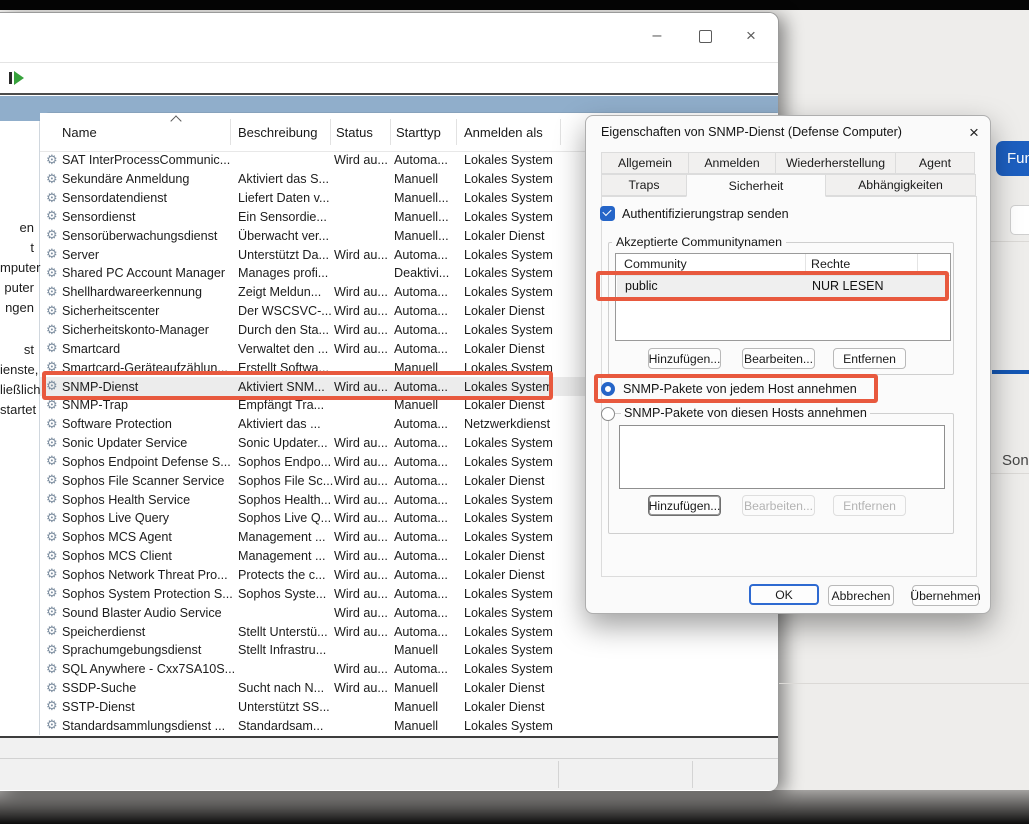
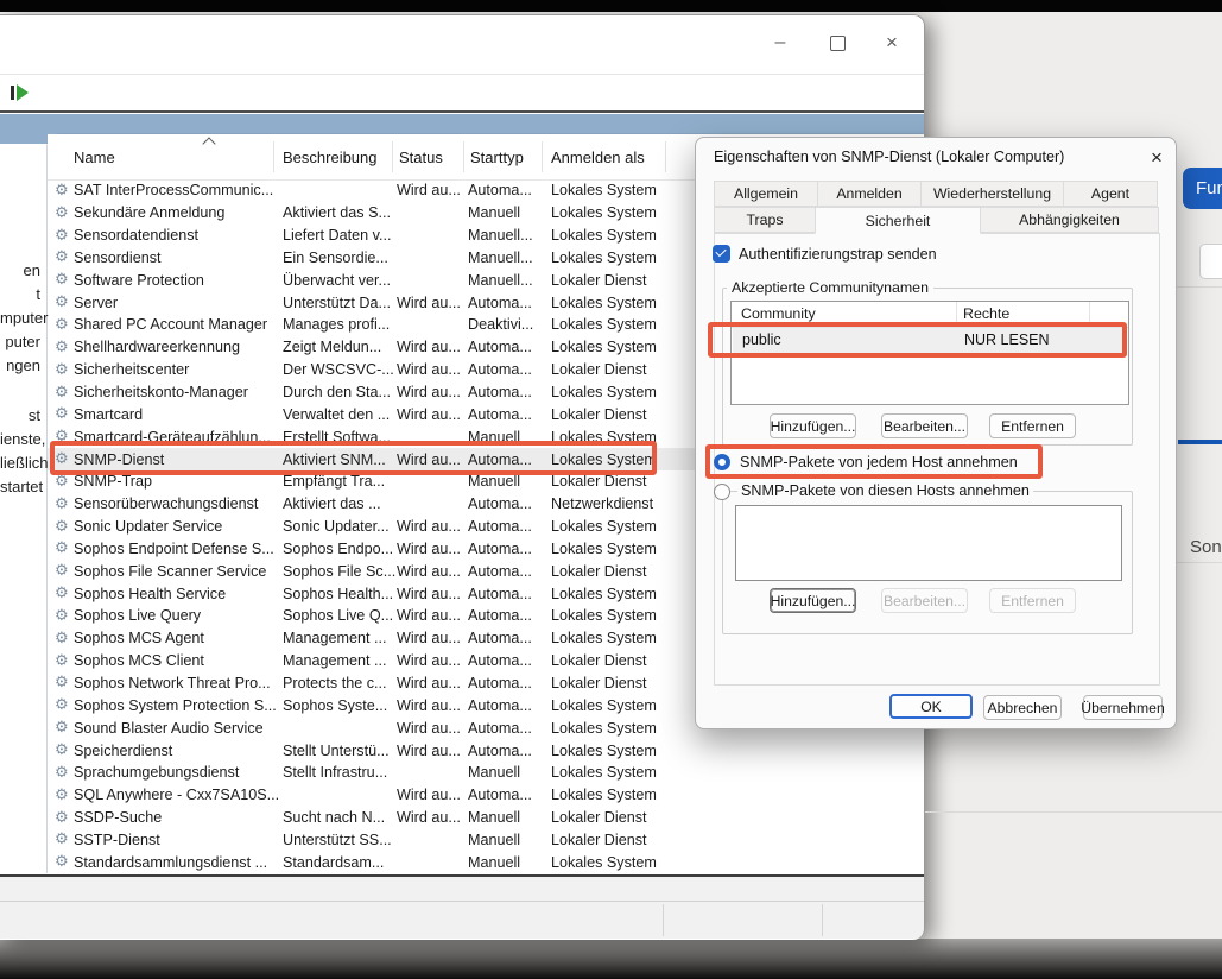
  Son
  –
  ×
  Name
  Beschreibung
  Status
  Starttyp
  Anmelden als
  ⚙
  SAT InterProcessCommunic...
  Wird au...
  Automa...
  Lokales System
  ⚙
  Sekundäre Anmeldung
  Aktiviert das S...
  Manuell
  Lokales System
  ⚙
  Sensordatendienst
  Liefert Daten v...
  Manuell...
  Lokales System
  ⚙
  Sensordienst
  Ein Sensordie...
  Manuell...
  Lokales System
  ⚙
- Sensorüberwachungsdienst
+ Software Protection
  Überwacht ver...
  Manuell...
  Lokaler Dienst
  ⚙
  Server
  Unterstützt Da...
  Wird au...
  Automa...
  Lokales System
  ⚙
  Shared PC Account Manager
  Manages profi...
  Deaktivi...
  Lokales System
  ⚙
  Shellhardwareerkennung
  Zeigt Meldun...
  Wird au...
  Automa...
  Lokales System
  ⚙
  Sicherheitscenter
  Der WSCSVC-...
  Wird au...
  Automa...
  Lokaler Dienst
  ⚙
  Sicherheitskonto-Manager
  Durch den Sta...
  Wird au...
  Automa...
  Lokales System
  ⚙
  Smartcard
  Verwaltet den ...
  Wird au...
  Automa...
  Lokaler Dienst
  ⚙
  Smartcard-Geräteaufzählun...
  Erstellt Softwa...
  Manuell
  Lokales System
  ⚙
  SNMP-Dienst
  Aktiviert SNM...
  Wird au...
  Automa...
  Lokales System
  ⚙
  SNMP-Trap
  Empfängt Tra...
  Manuell
  Lokaler Dienst
  ⚙
- Software Protection
+ Sensorüberwachungsdienst
  Aktiviert das ...
  Automa...
  Netzwerkdienst
  ⚙
  Sonic Updater Service
  Sonic Updater...
  Wird au...
  Automa...
  Lokales System
  ⚙
  Sophos Endpoint Defense S...
  Sophos Endpo...
  Wird au...
  Automa...
  Lokales System
  ⚙
  Sophos File Scanner Service
  Sophos File Sc...
  Wird au...
  Automa...
  Lokaler Dienst
  ⚙
  Sophos Health Service
  Sophos Health...
  Wird au...
  Automa...
  Lokales System
  ⚙
  Sophos Live Query
  Sophos Live Q...
  Wird au...
  Automa...
  Lokales System
  ⚙
  Sophos MCS Agent
  Management ...
  Wird au...
  Automa...
  Lokales System
  ⚙
  Sophos MCS Client
  Management ...
  Wird au...
  Automa...
  Lokaler Dienst
  ⚙
  Sophos Network Threat Pro...
  Protects the c...
  Wird au...
  Automa...
  Lokaler Dienst
  ⚙
  Sophos System Protection S...
  Sophos Syste...
  Wird au...
  Automa...
  Lokales System
  ⚙
  Sound Blaster Audio Service
  Wird au...
  Automa...
  Lokales System
  ⚙
  Speicherdienst
  Stellt Unterstü...
  Wird au...
  Automa...
  Lokales System
  ⚙
  Sprachumgebungsdienst
  Stellt Infrastru...
  Manuell
  Lokales System
  ⚙
  SQL Anywhere - Cxx7SA10S...
  Wird au...
  Automa...
  Lokales System
  ⚙
  SSDP-Suche
  Sucht nach N...
  Wird au...
  Manuell
  Lokaler Dienst
  ⚙
  SSTP-Dienst
  Unterstützt SS...
  Manuell
  Lokaler Dienst
  ⚙
  Standardsammlungsdienst ...
  Standardsam...
  Manuell
  Lokales System
  en
  t
  mputer
  puter
  ngen
  st
  ienste,
  ließlich
  startet
- Eigenschaften von SNMP-Dienst (Defense Computer)
+ Eigenschaften von SNMP-Dienst (Lokaler Computer)
  ×
  Allgemein
  Anmelden
  Wiederherstellung
  Agent
  Traps
  Sicherheit
  Abhängigkeiten
  Authentifizierungstrap senden
  Akzeptierte Communitynamen
  Community
  Rechte
  public
  NUR LESEN
  Hinzufügen...
  Bearbeiten...
  Entfernen
  SNMP-Pakete von jedem Host annehmen
  SNMP-Pakete von diesen Hosts annehmen
  Hinzufügen...
  Bearbeiten...
  Entfernen
  OK
  Abbrechen
  Übernehmen
